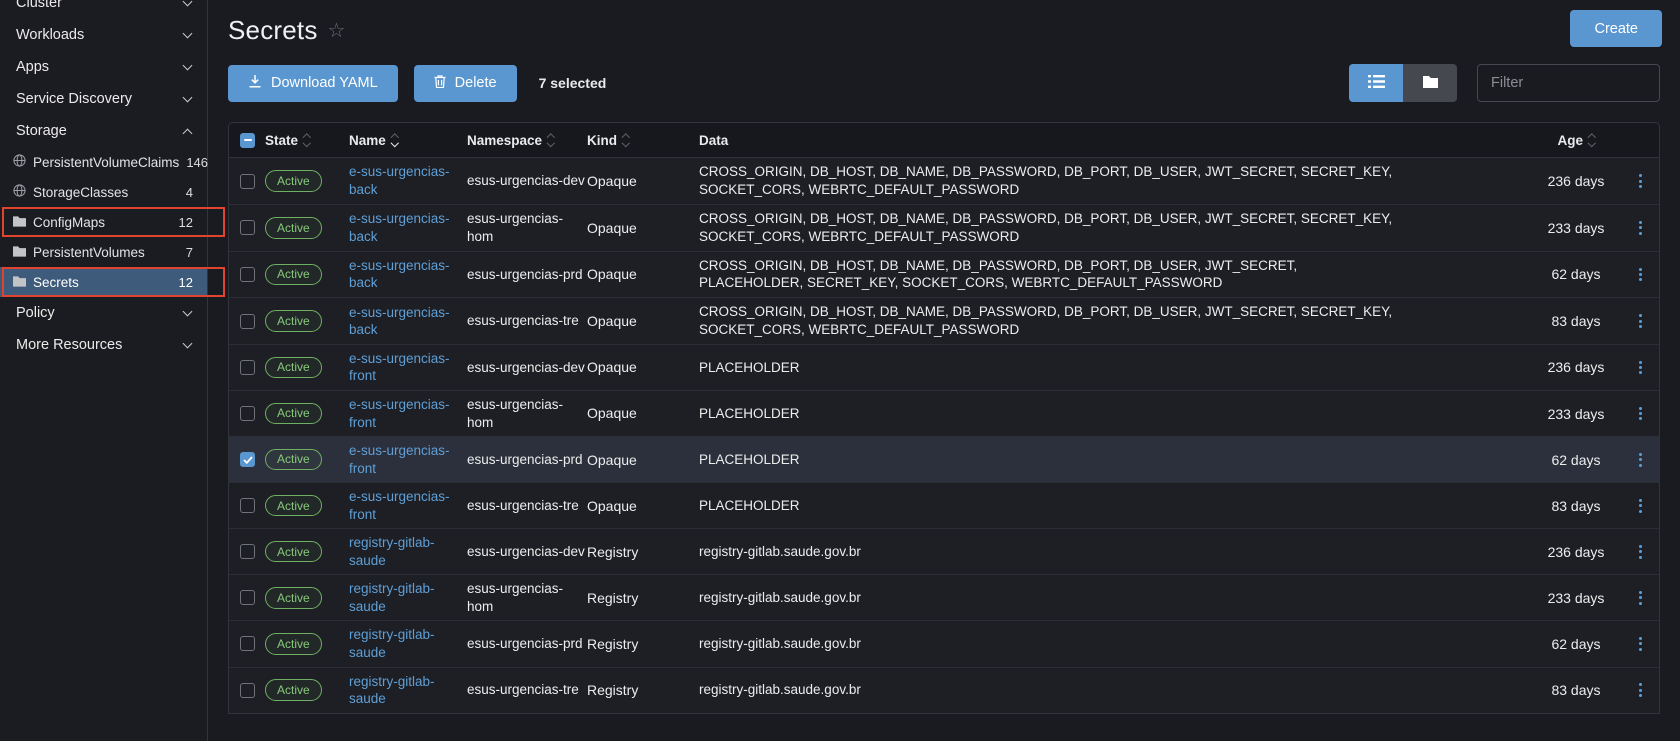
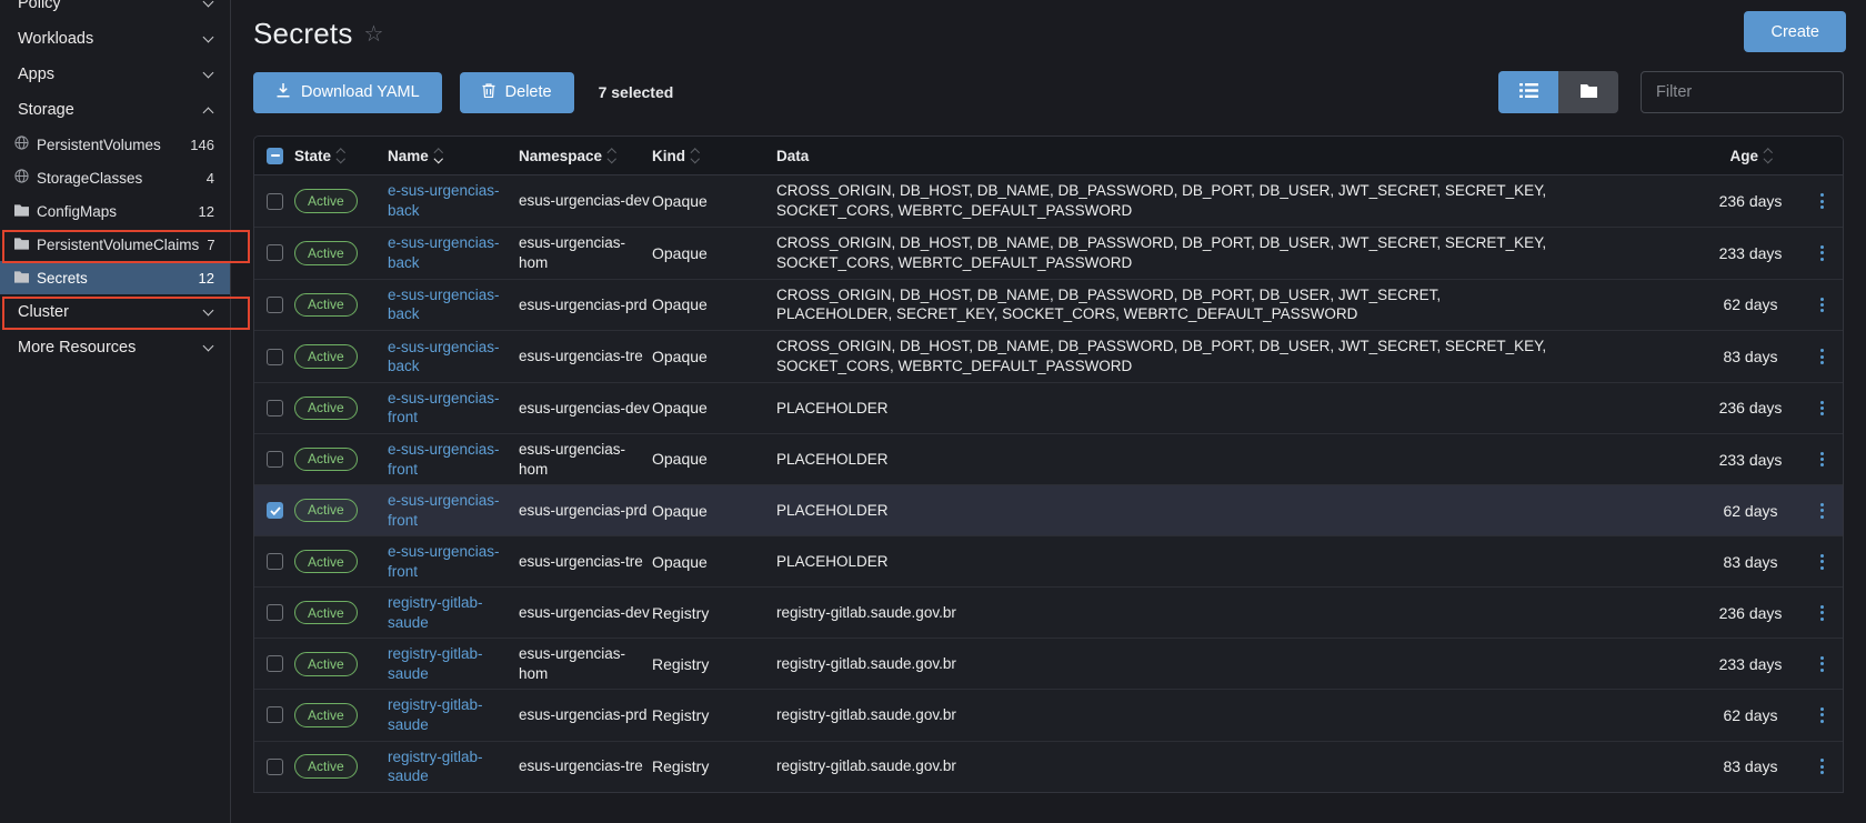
- Cluster
+ Policy
  Workloads
  Apps
- Service Discovery
  Storage
- PersistentVolumeClaims
+ PersistentVolumes
  146
  StorageClasses
  4
  ConfigMaps
  12
- PersistentVolumes
+ PersistentVolumeClaims
  7
  Secrets
  12
- Policy
+ Cluster
  More Resources
  Secrets
  ☆
  Create
  Download YAML
  Delete
  7 selected
  Filter
  State
  Name
  Namespace
  Kind
  Data
  Age
  Active
  e-sus-urgencias-back
  esus-urgencias-dev
  Opaque
  CROSS_ORIGIN, DB_HOST, DB_NAME, DB_PASSWORD, DB_PORT, DB_USER, JWT_SECRET, SECRET_KEY, SOCKET_CORS, WEBRTC_DEFAULT_PASSWORD
  236 days
  Active
  e-sus-urgencias-back
  esus-urgencias-hom
  Opaque
  CROSS_ORIGIN, DB_HOST, DB_NAME, DB_PASSWORD, DB_PORT, DB_USER, JWT_SECRET, SECRET_KEY, SOCKET_CORS, WEBRTC_DEFAULT_PASSWORD
  233 days
  Active
  e-sus-urgencias-back
  esus-urgencias-prd
  Opaque
  CROSS_ORIGIN, DB_HOST, DB_NAME, DB_PASSWORD, DB_PORT, DB_USER, JWT_SECRET, PLACEHOLDER, SECRET_KEY, SOCKET_CORS, WEBRTC_DEFAULT_PASSWORD
  62 days
  Active
  e-sus-urgencias-back
  esus-urgencias-tre
  Opaque
  CROSS_ORIGIN, DB_HOST, DB_NAME, DB_PASSWORD, DB_PORT, DB_USER, JWT_SECRET, SECRET_KEY, SOCKET_CORS, WEBRTC_DEFAULT_PASSWORD
  83 days
  Active
  e-sus-urgencias-front
  esus-urgencias-dev
  Opaque
  PLACEHOLDER
  236 days
  Active
  e-sus-urgencias-front
  esus-urgencias-hom
  Opaque
  PLACEHOLDER
  233 days
  Active
  e-sus-urgencias-front
  esus-urgencias-prd
  Opaque
  PLACEHOLDER
  62 days
  Active
  e-sus-urgencias-front
  esus-urgencias-tre
  Opaque
  PLACEHOLDER
  83 days
  Active
  registry-gitlab-saude
  esus-urgencias-dev
  Registry
  registry-gitlab.saude.gov.br
  236 days
  Active
  registry-gitlab-saude
  esus-urgencias-hom
  Registry
  registry-gitlab.saude.gov.br
  233 days
  Active
  registry-gitlab-saude
  esus-urgencias-prd
  Registry
  registry-gitlab.saude.gov.br
  62 days
  Active
  registry-gitlab-saude
  esus-urgencias-tre
  Registry
  registry-gitlab.saude.gov.br
  83 days
